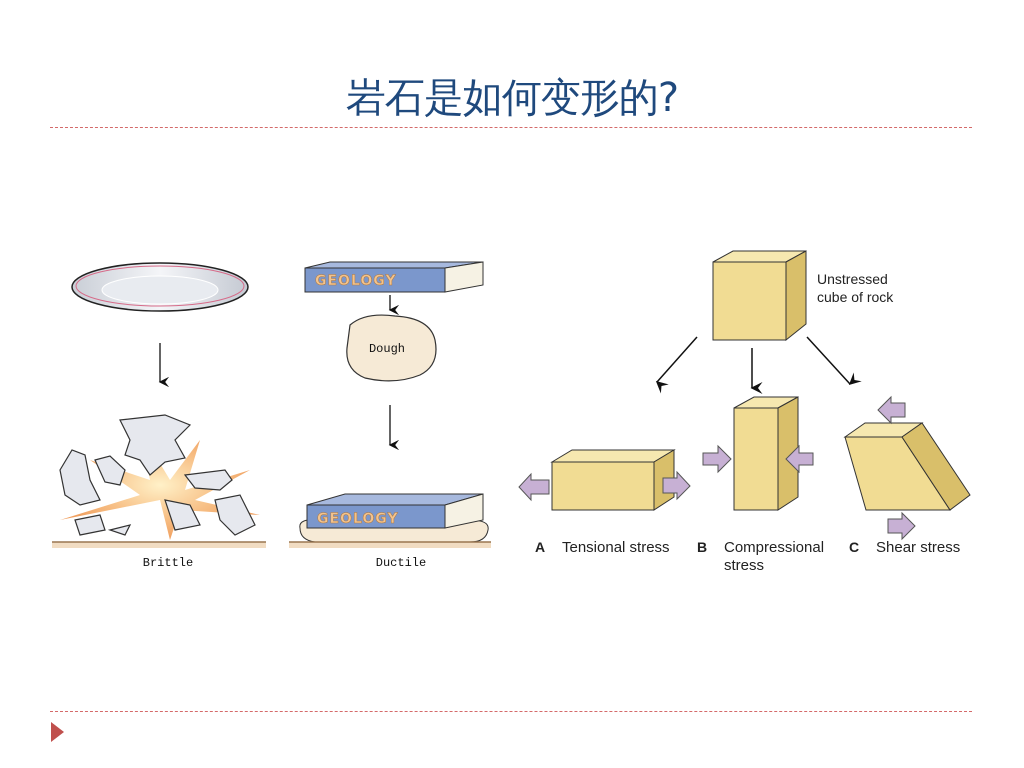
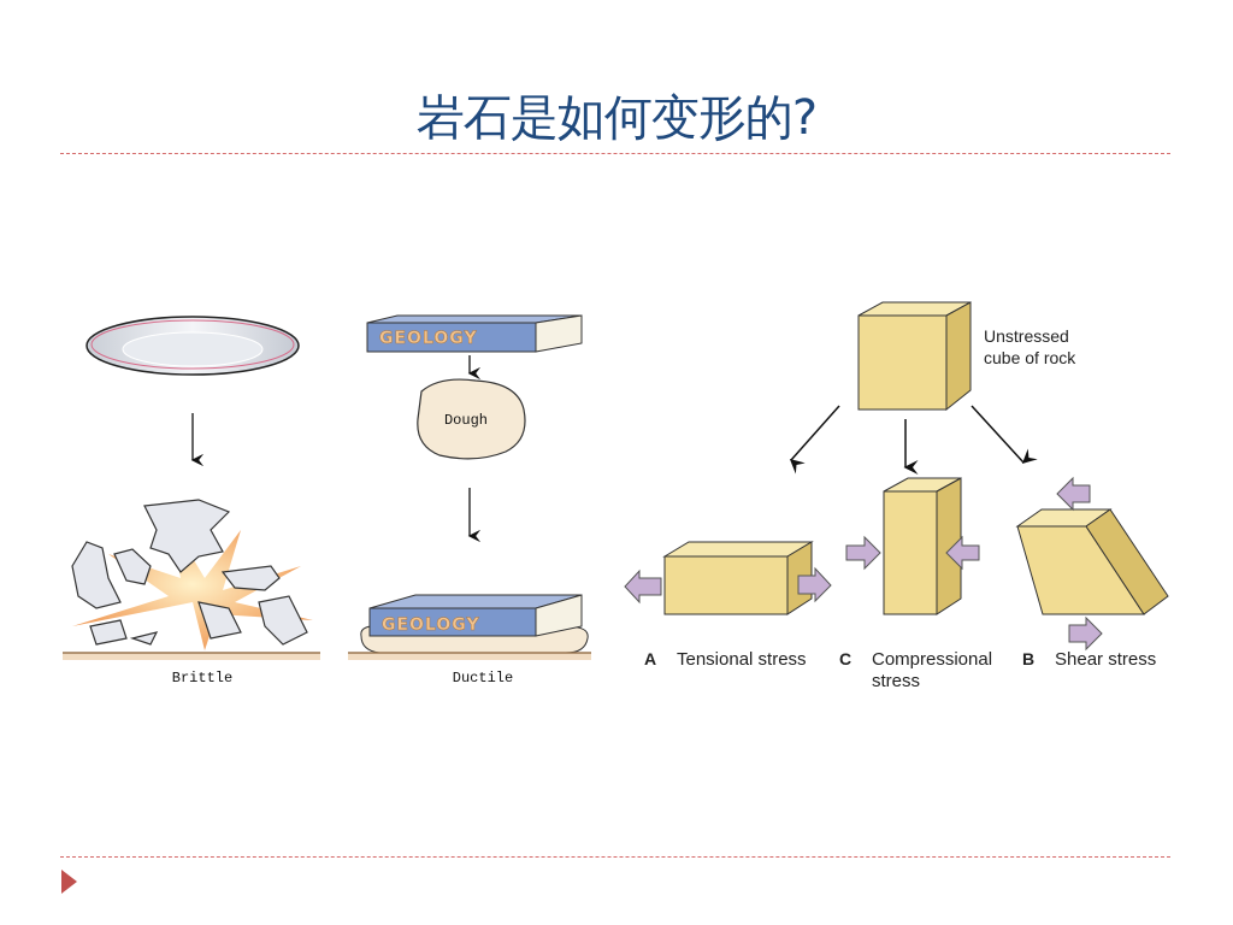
  岩石是如何变形的?
  Brittle
  GEOLOGY
  Dough
  GEOLOGY
  Ductile
  Unstressed
  cube of rock
  A
  Tensional stress
- B
+ C
  Compressional
  stress
- C
+ B
  Shear stress
